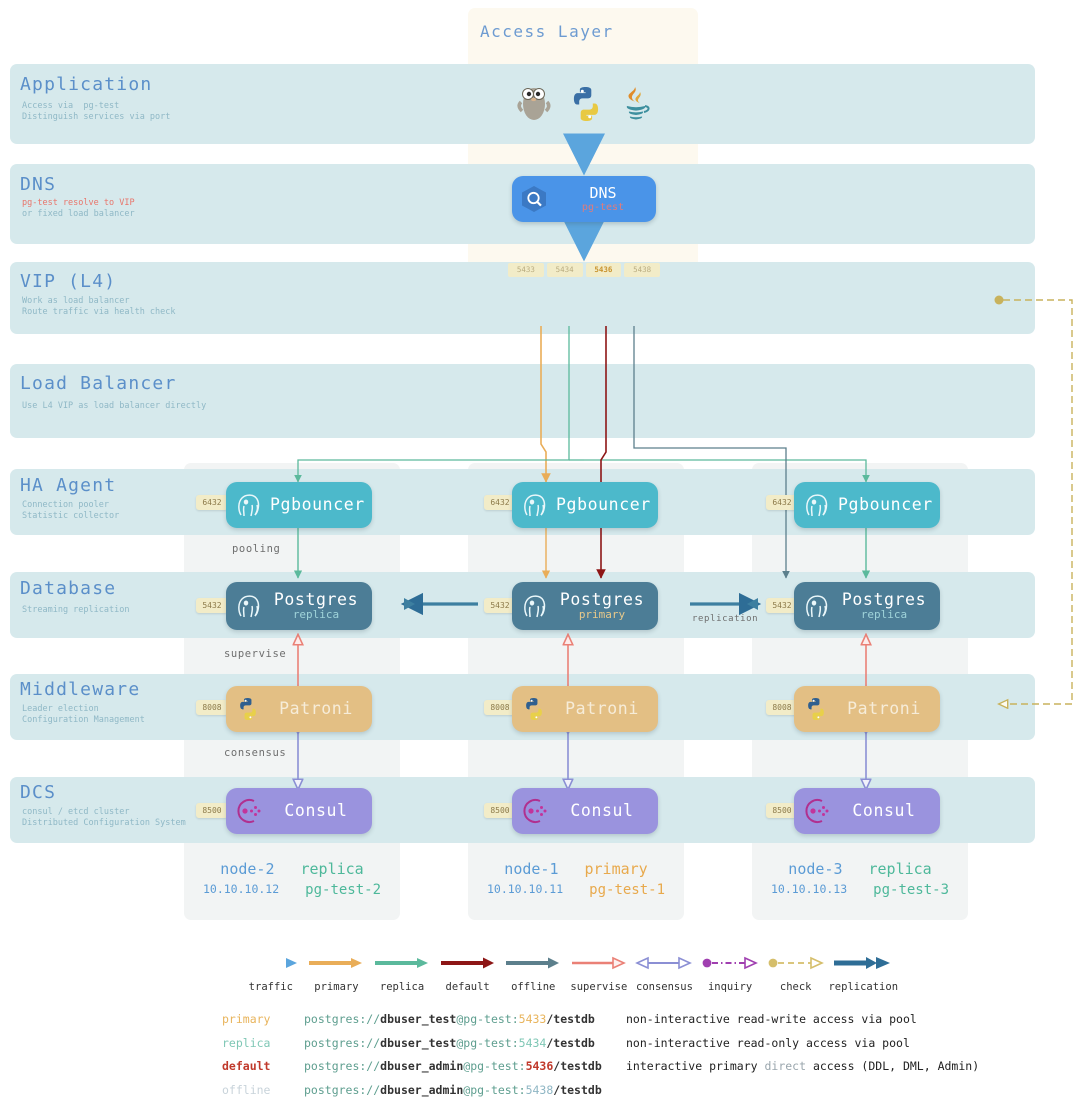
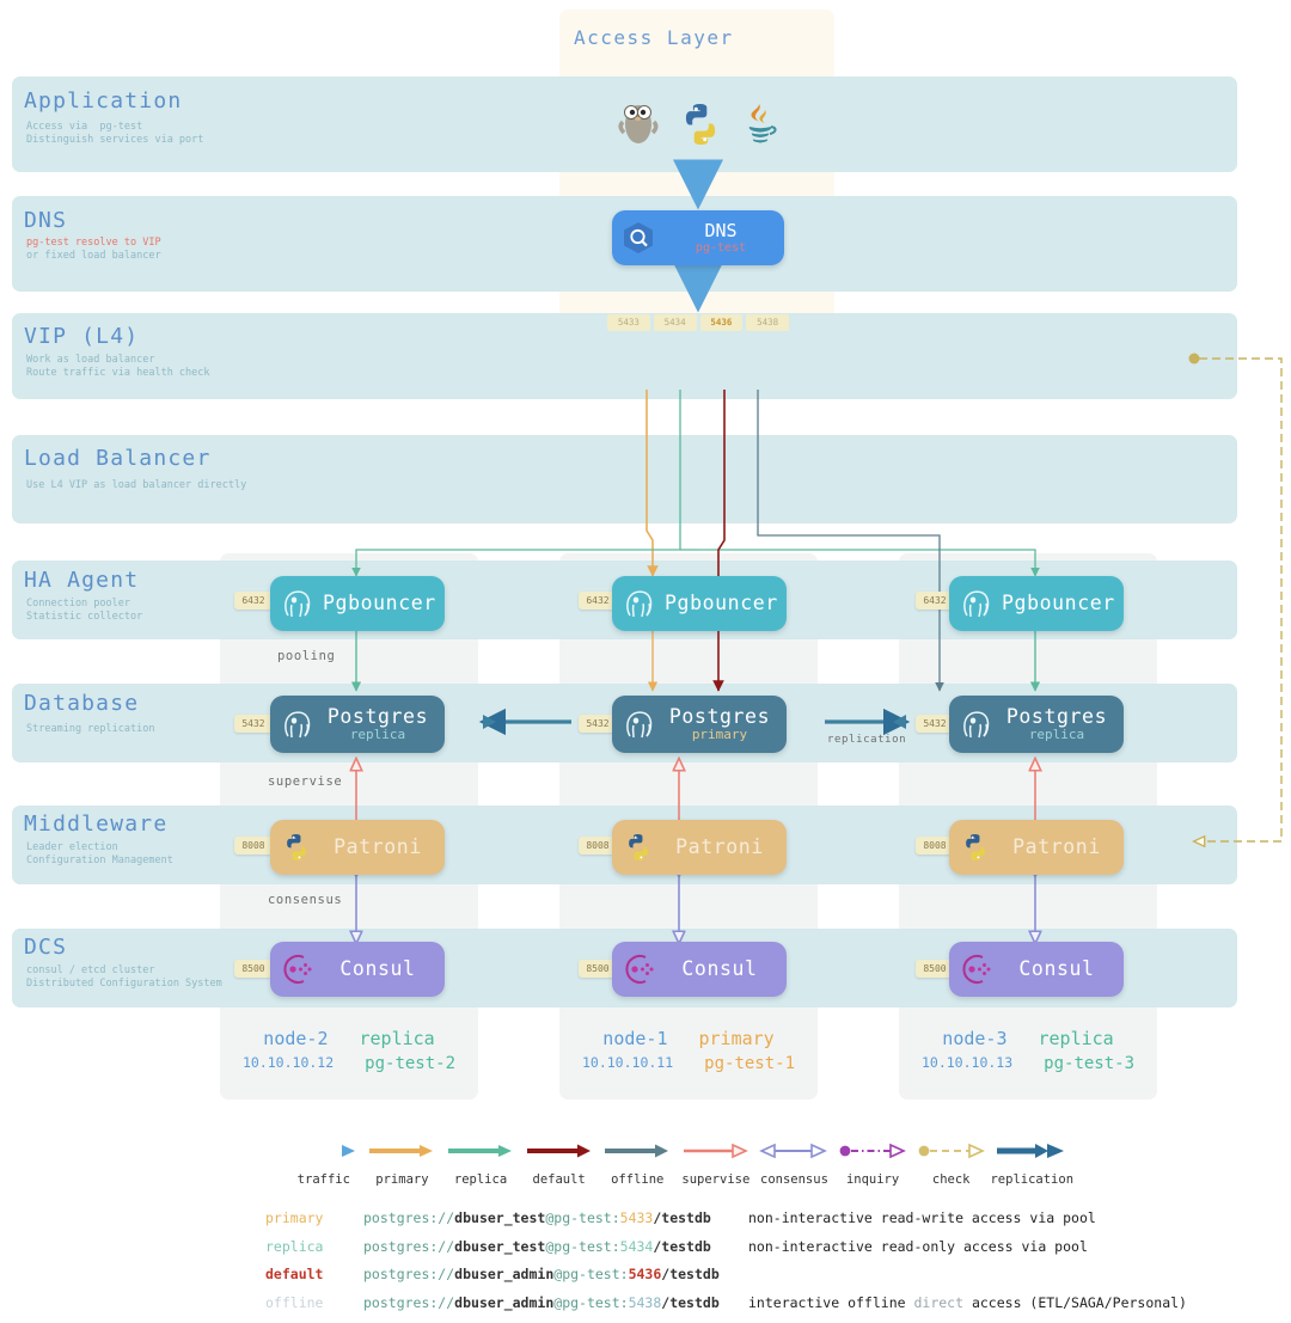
  Application
  Access via pg-test
  Distinguish services via port
  DNS
  pg-test resolve to VIP
  or fixed load balancer
  VIP (L4)
  Work as load balancer
  Route traffic via health check
  Load Balancer
  Use L4 VIP as load balancer directly
  HA Agent
  Connection pooler
  Statistic collector
  Database
  Streaming replication
  Middleware
  Leader election
  Configuration Management
  DCS
  consul / etcd cluster
  Distributed Configuration System
  Access Layer
  DNS
  pg-test
  5433
  5434
  5436
  5438
  6432
  Pgbouncer
  5432
  Postgres
  replica
  8008
  Patroni
  8500
  Consul
  6432
  Pgbouncer
  5432
  Postgres
  primary
  8008
  Patroni
  8500
  Consul
  6432
  Pgbouncer
  5432
  Postgres
  replica
  8008
  Patroni
  8500
  Consul
  pooling
  supervise
  consensus
  replication
  node-2
  replica
  10.10.10.12
  pg-test-2
  node-1
  primary
  10.10.10.11
  pg-test-1
  node-3
  replica
  10.10.10.13
  pg-test-3
  traffic
  primary
  replica
  default
  offline
  supervise
  consensus
  inquiry
  check
  replication
  primary
  postgres://dbuser_test@pg-test:5433/testdb
  non-interactive read-write access via pool
  replica
  postgres://dbuser_test@pg-test:5434/testdb
  non-interactive read-only access via pool
  default
  postgres://dbuser_admin@pg-test:5436/testdb
- interactive primary direct access (DDL, DML, Admin)
  offline
  postgres://dbuser_admin@pg-test:5438/testdb
+ interactive offline direct access (ETL/SAGA/Personal)
